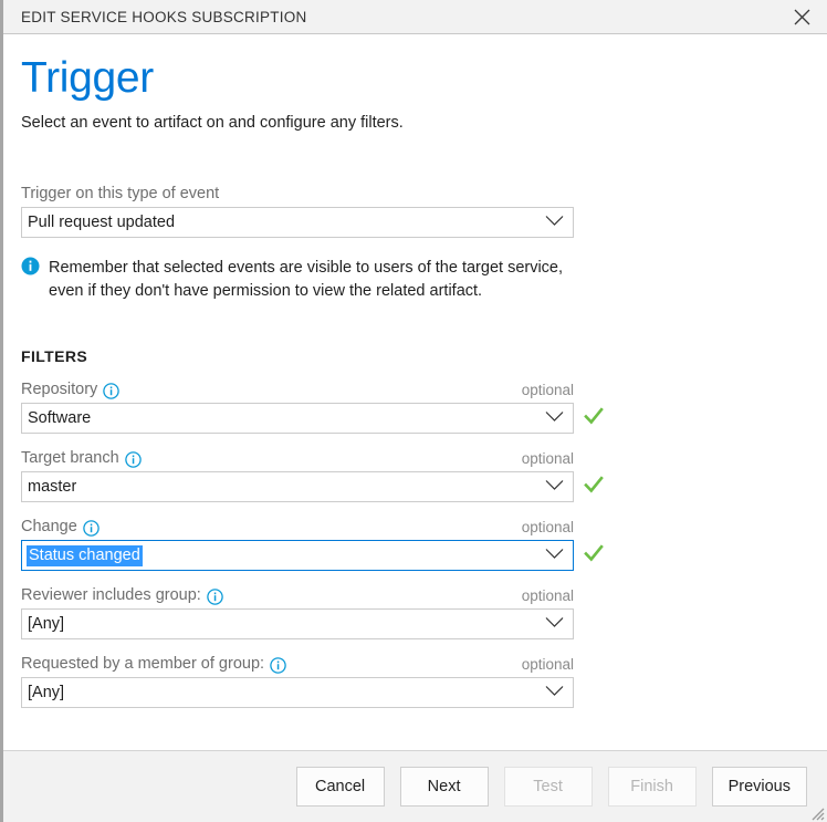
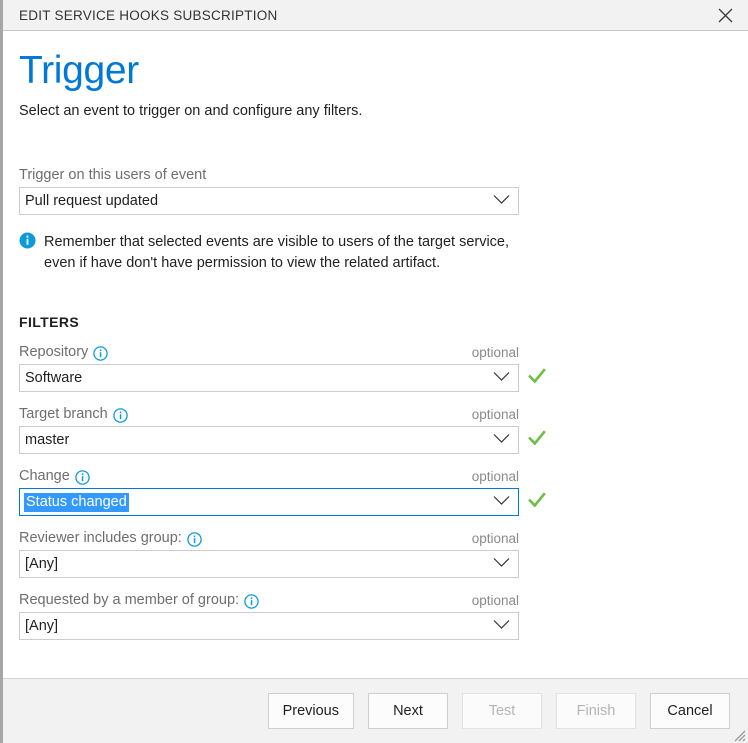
  EDIT SERVICE HOOKS SUBSCRIPTION
  Trigger
- Select an event to artifact on and configure any filters.
+ Select an event to trigger on and configure any filters.
- Trigger on this type of event
+ Trigger on this users of event
  Pull request updated
- Remember that selected events are visible to users of the target service, even if they don't have permission to view the related artifact.
+ Remember that selected events are visible to users of the target service, even if have don't have permission to view the related artifact.
  FILTERS
  Repository
  optional
  Software
  Target branch
  optional
  master
  Change
  optional
  Status changed
  Reviewer includes group:
  optional
  [Any]
  Requested by a member of group:
  optional
  [Any]
- Cancel
+ Previous
  Next
  Test
  Finish
- Previous
+ Cancel
